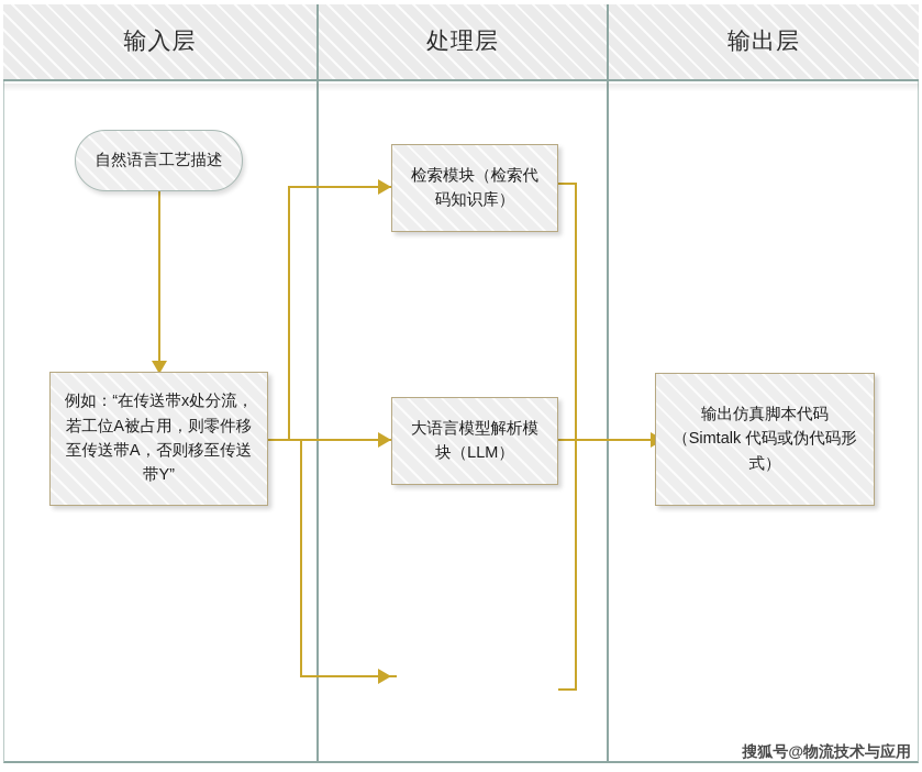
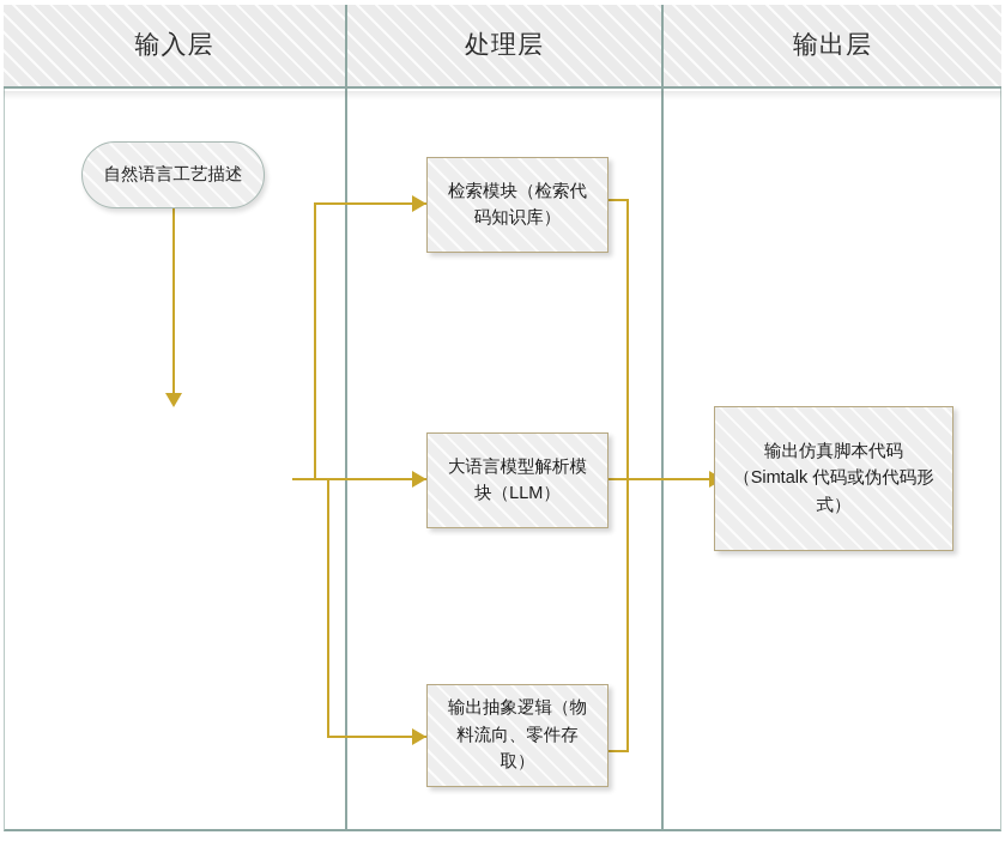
  输入层
  处理层
  输出层
  自然语言工艺描述
- 例如：“在传送带x处分流，若工位A被占用，则零件移至传送带A，否则移至传送带Y”
  检索模块（检索代码知识库）
  大语言模型解析模块（LLM）
+ 输出抽象逻辑（物料流向、零件存取）
  输出仿真脚本代码（Simtalk 代码或伪代码形式）
- 搜狐号@物流技术与应用
